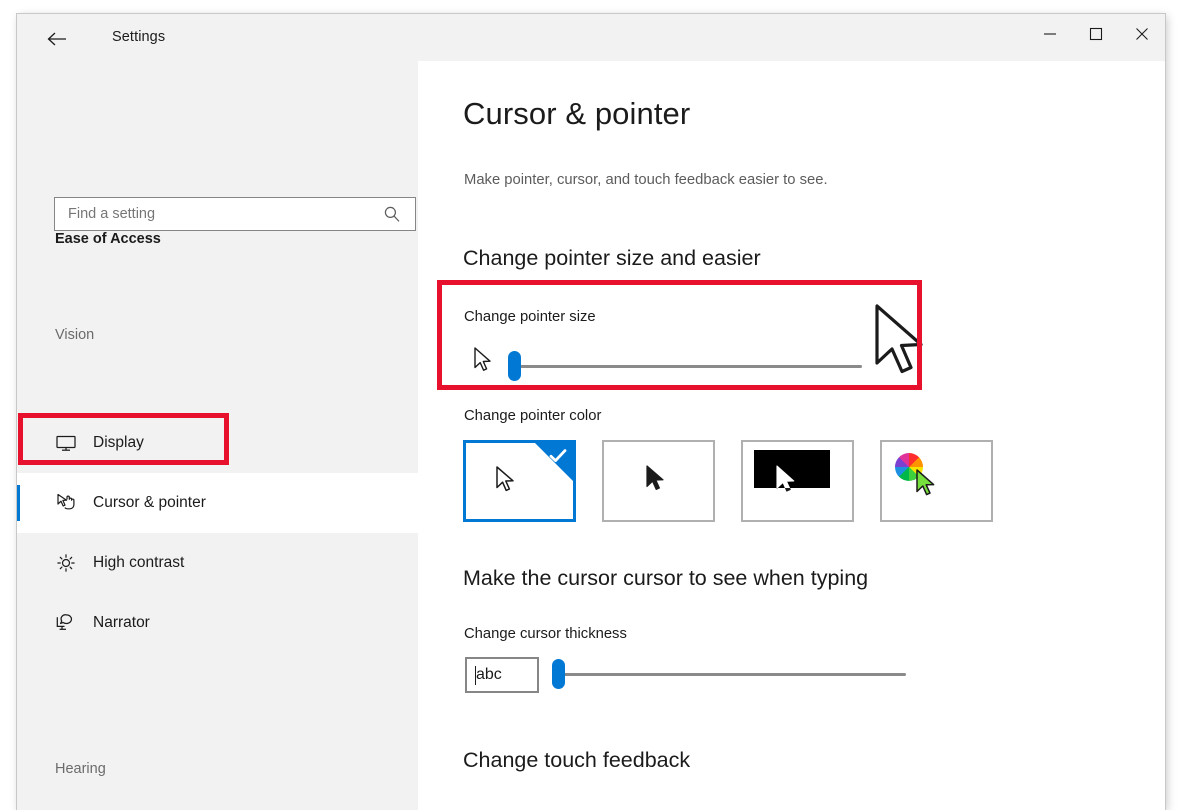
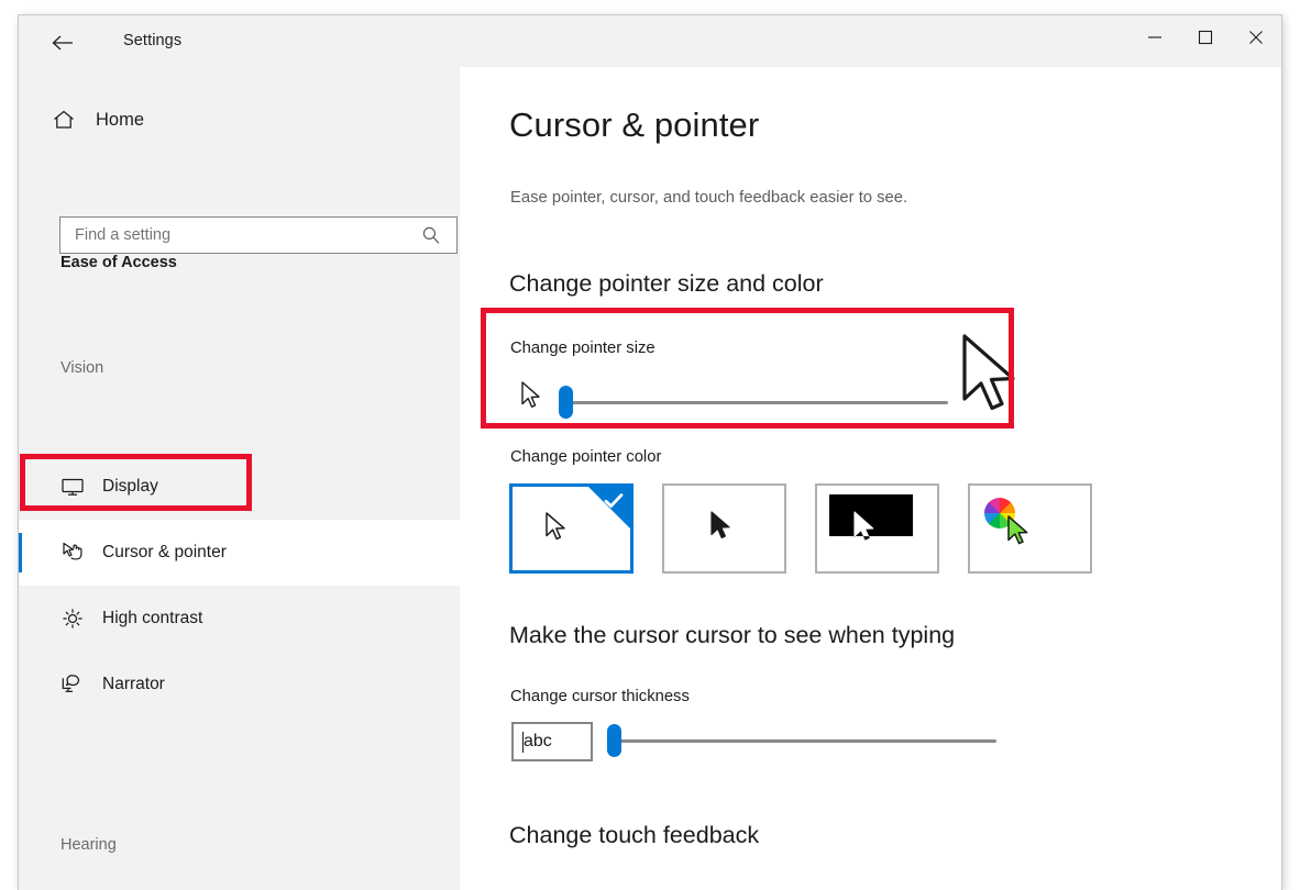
  Settings
+ Home
  Find a setting
  Ease of Access
  Vision
  Display
  Cursor & pointer
  High contrast
  Narrator
  Hearing
  Cursor & pointer
- Make pointer, cursor, and touch feedback easier to see.
+ Ease pointer, cursor, and touch feedback easier to see.
- Change pointer size and easier
+ Change pointer size and color
  Change pointer size
  Change pointer color
  Make the cursor cursor to see when typing
  Change cursor thickness
  abc
  Change touch feedback
